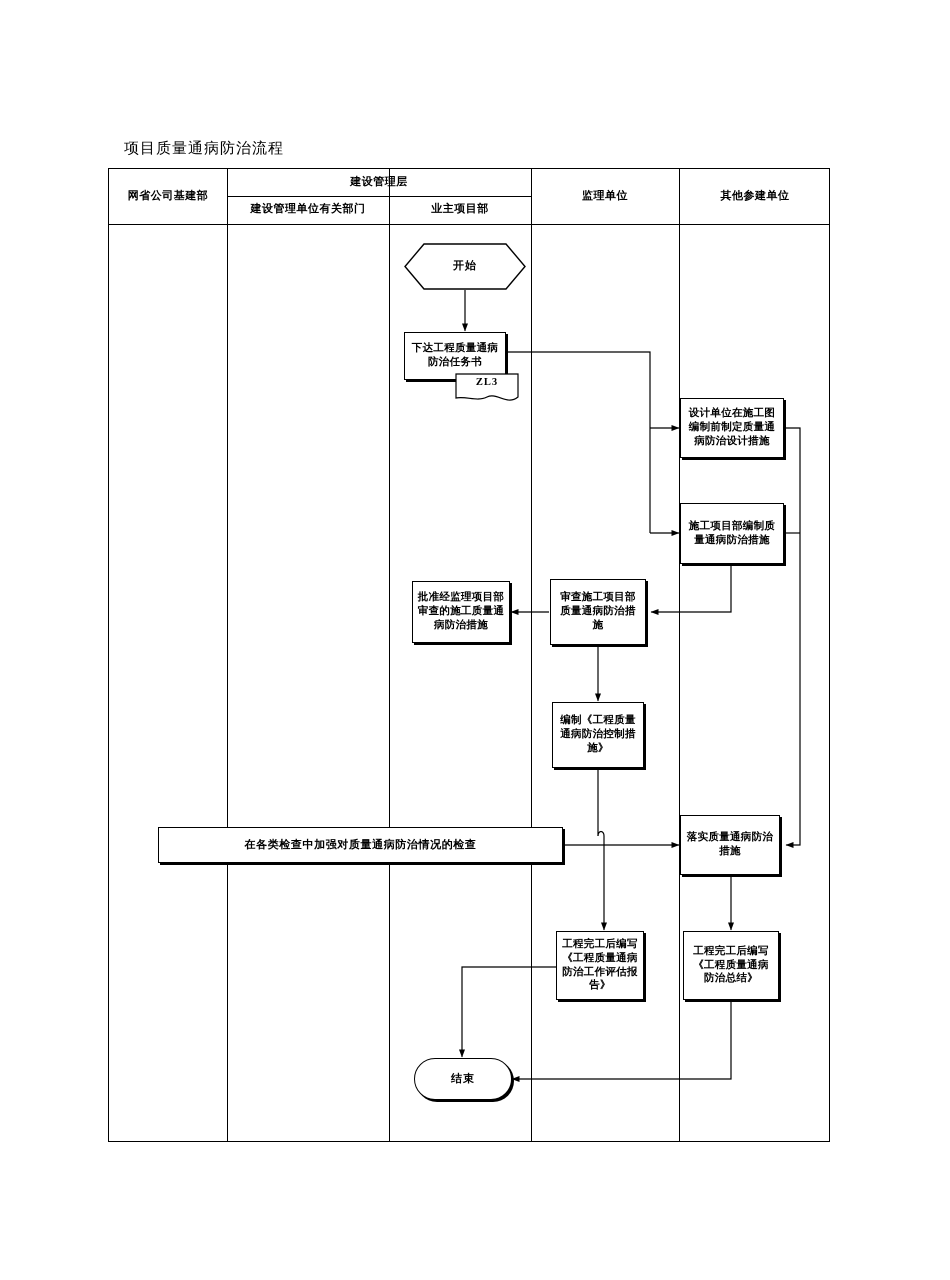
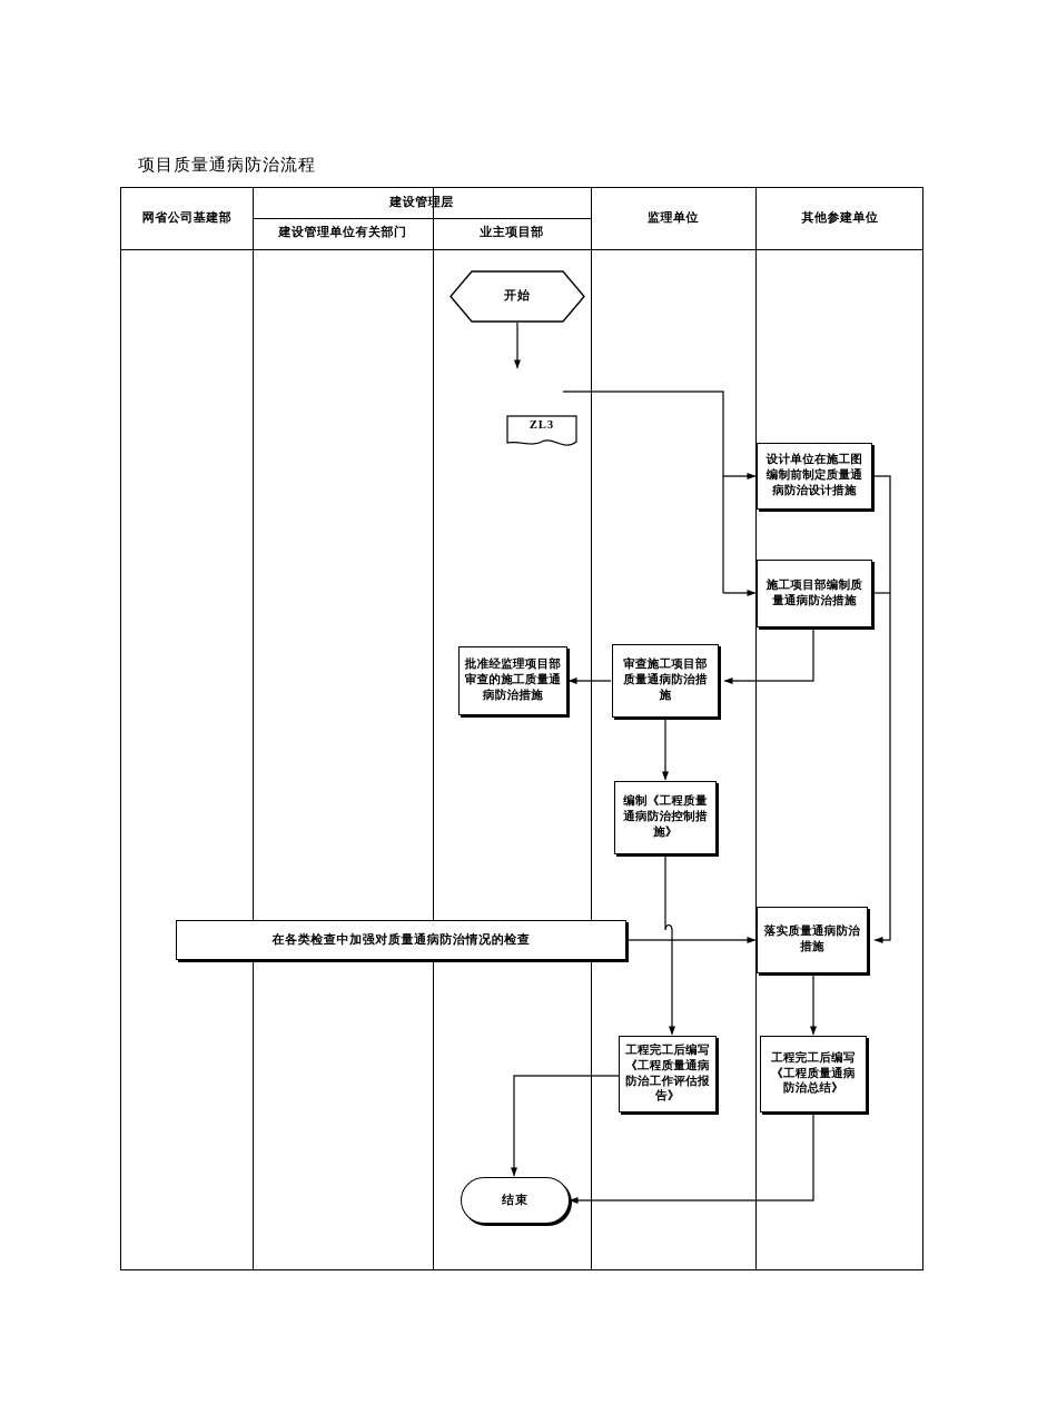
  项目质量通病防治流程
  网省公司基建部
  建设管理层
  建设管理单位有关部门
  业主项目部
  监理单位
  其他参建单位
  开始
- 下达工程质量通病防治任务书
  ZL3
  设计单位在施工图编制前制定质量通病防治设计措施
  施工项目部编制质量通病防治措施
  审查施工项目部质量通病防治措施
  批准经监理项目部审查的施工质量通病防治措施
  编制《工程质量通病防治控制措施》
  在各类检查中加强对质量通病防治情况的检查
  落实质量通病防治措施
  工程完工后编写《工程质量通病防治工作评估报告》
  工程完工后编写《工程质量通病防治总结》
  结束
